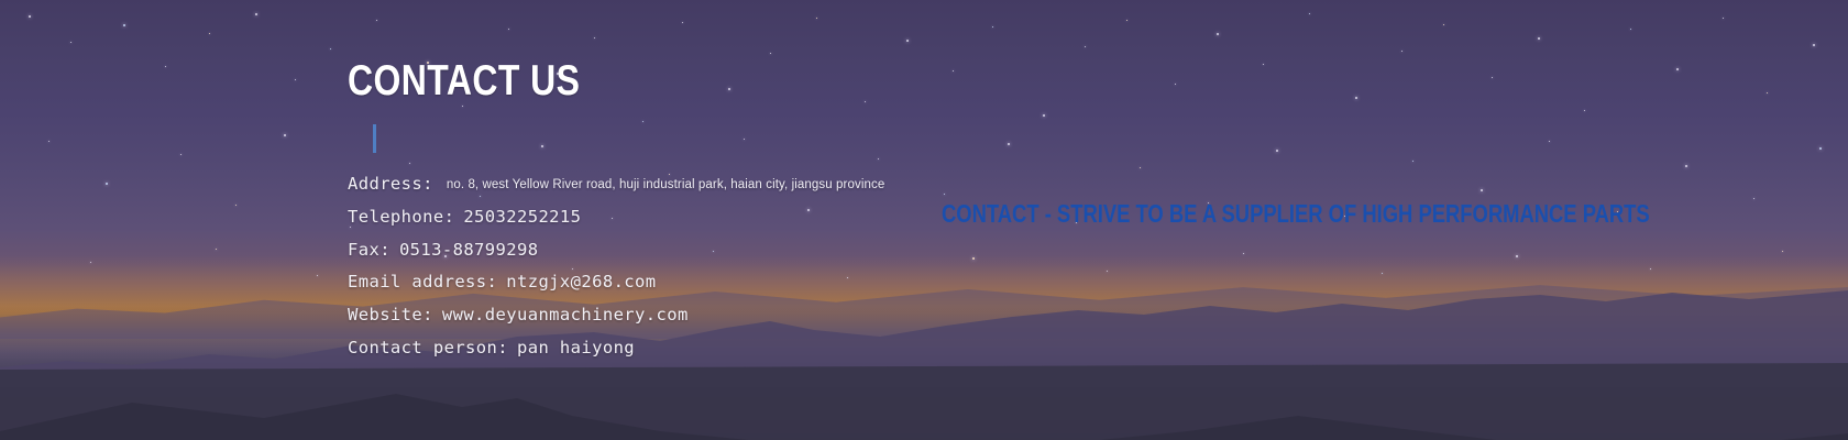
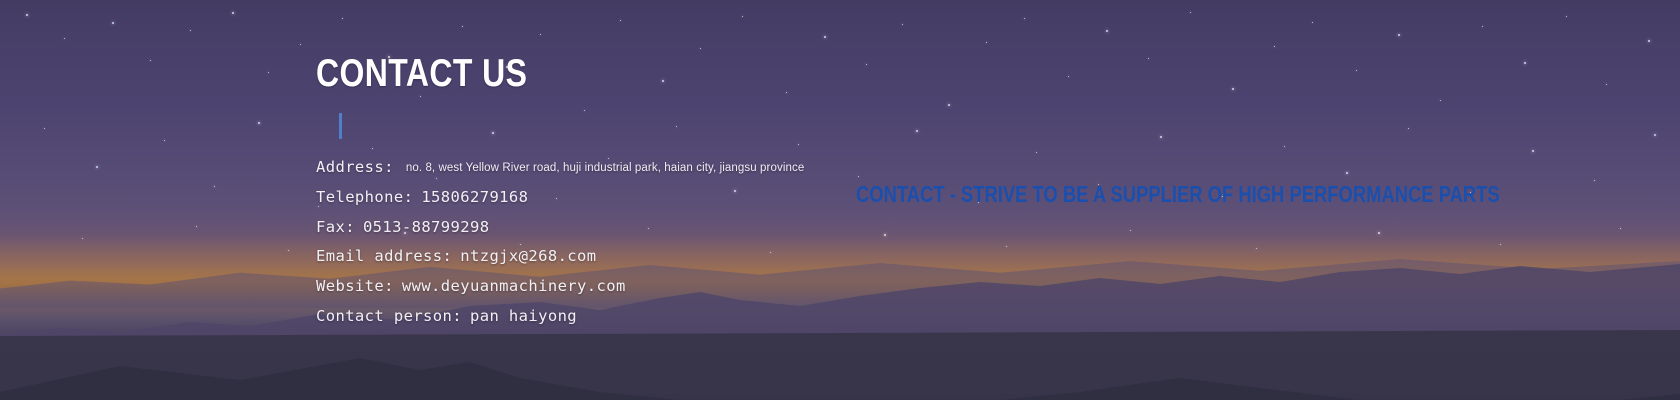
  CONTACT US
  Address:
  no. 8, west Yellow River road, huji industrial park, haian city, jiangsu province
  Telephone:
- 25032252215
+ 15806279168
  Fax:
  0513-88799298
  Email address:
  ntzgjx@268.com
  Website:
  www.deyuanmachinery.com
  Contact person:
  pan haiyong
  CONTACT - STRIVE TO BE A SUPPLIER OF HIGH PERFORMANCE PARTS
